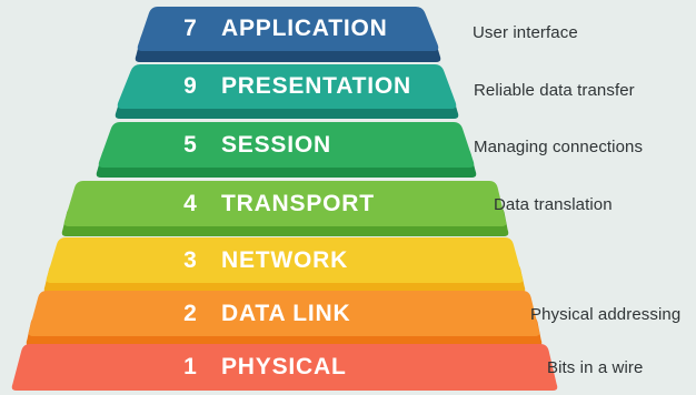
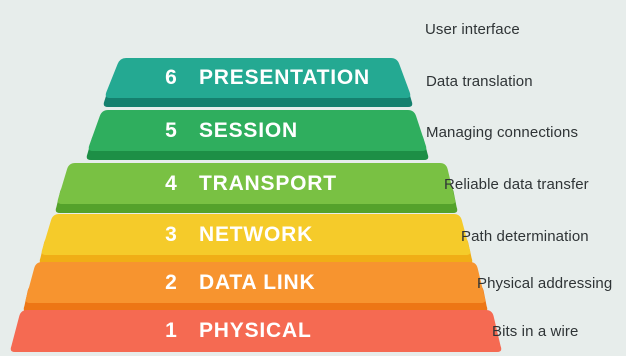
- 7
- APPLICATION
  User interface
- 9
+ 6
  PRESENTATION
- Reliable data transfer
+ Data translation
  5
  SESSION
  Managing connections
  4
  TRANSPORT
- Data translation
+ Reliable data transfer
  3
  NETWORK
+ Path determination
  2
  DATA LINK
  Physical addressing
  1
  PHYSICAL
  Bits in a wire
